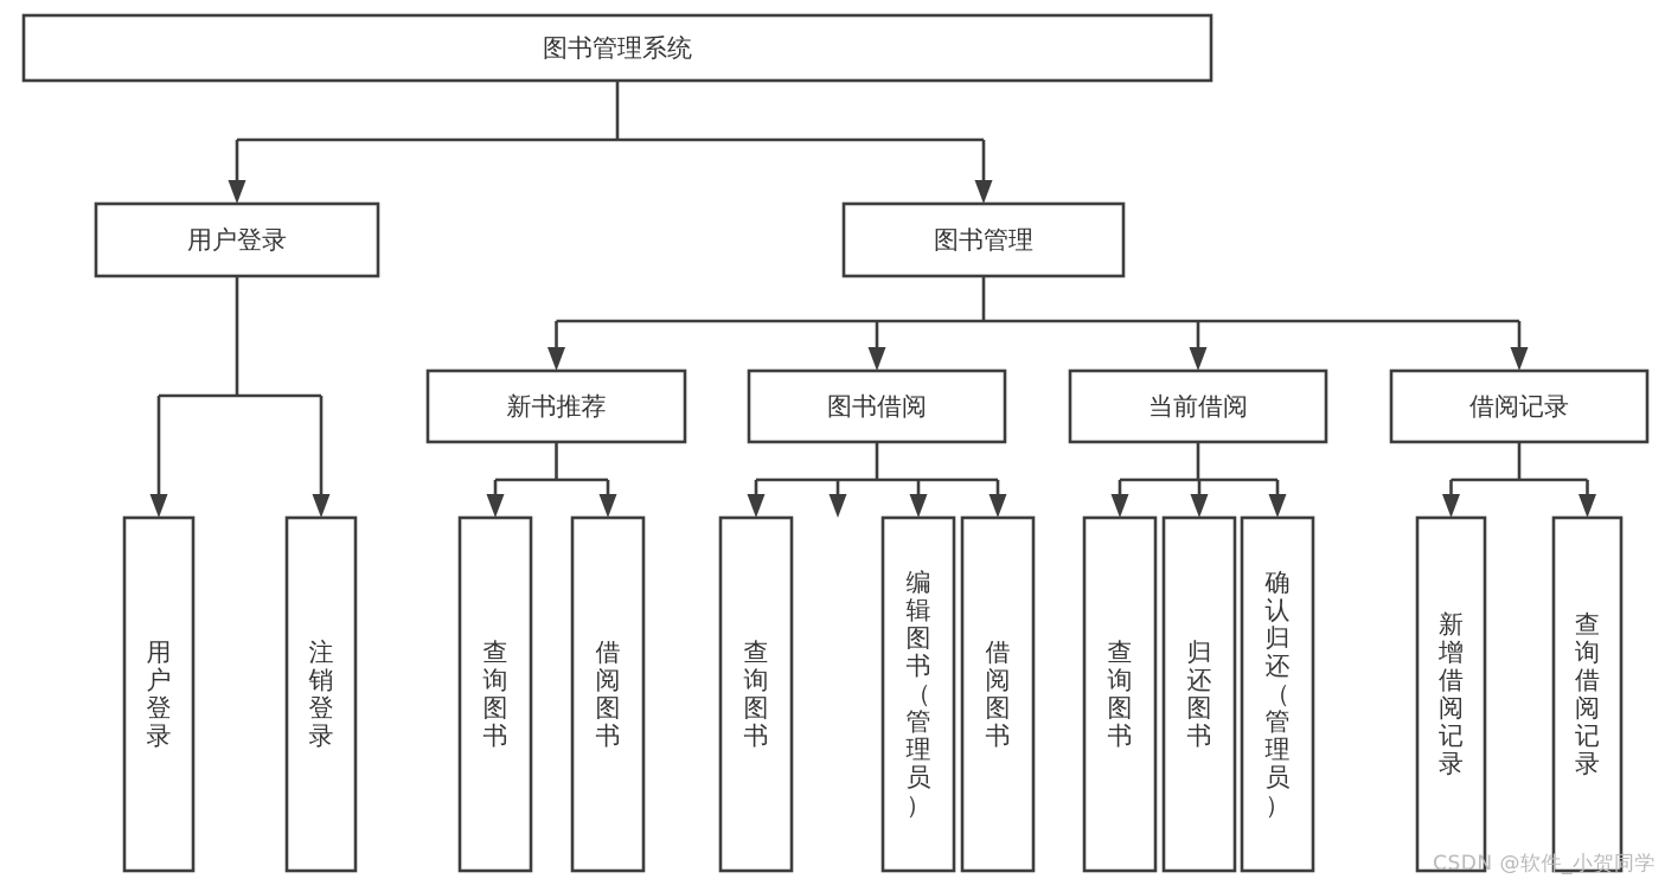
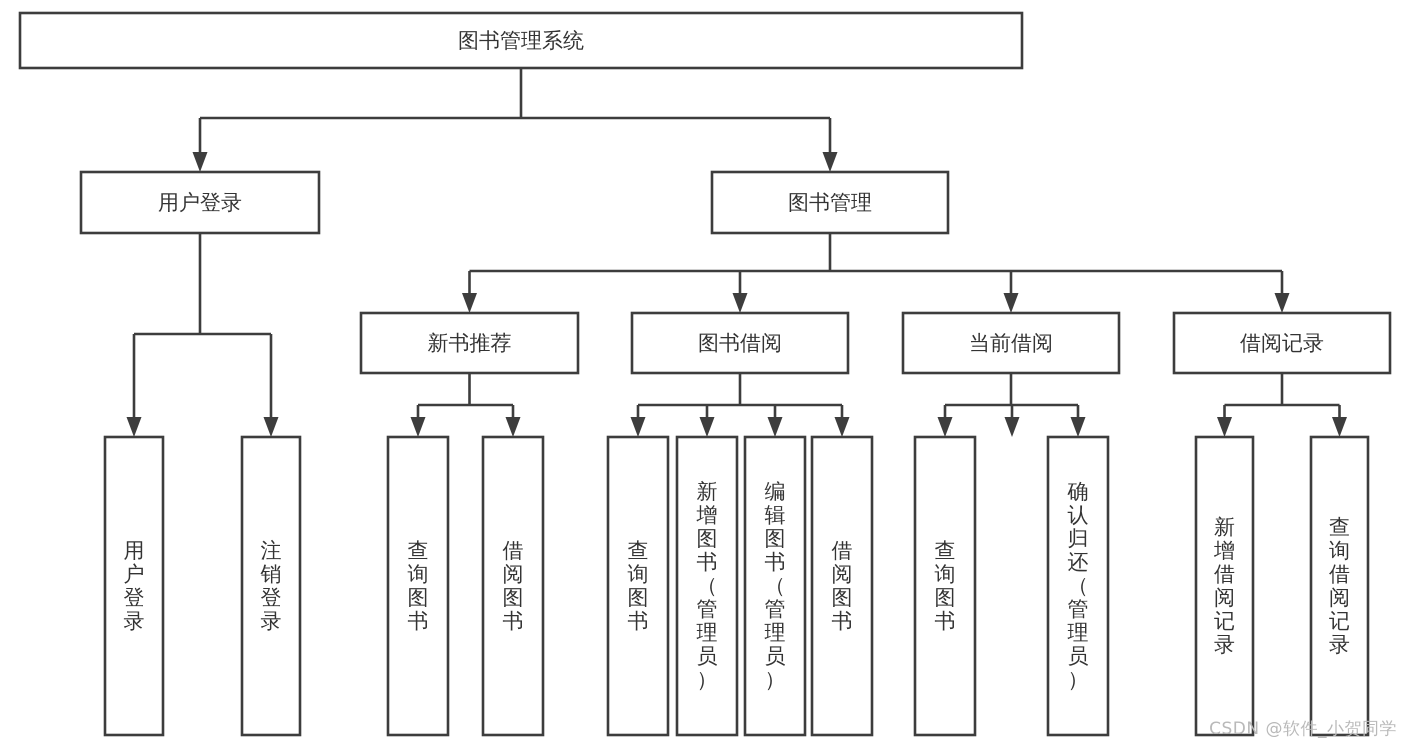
  图书管理系统
  用户登录
  图书管理
  新书推荐
  图书借阅
  当前借阅
  借阅记录
  用户登录
  注销登录
  查询图书
  借阅图书
  查询图书
+ 新增图书（管理员）
  编辑图书（管理员）
  借阅图书
  查询图书
- 归还图书
  确认归还（管理员）
  新增借阅记录
  查询借阅记录
  CSDN @软件_小贺同学
